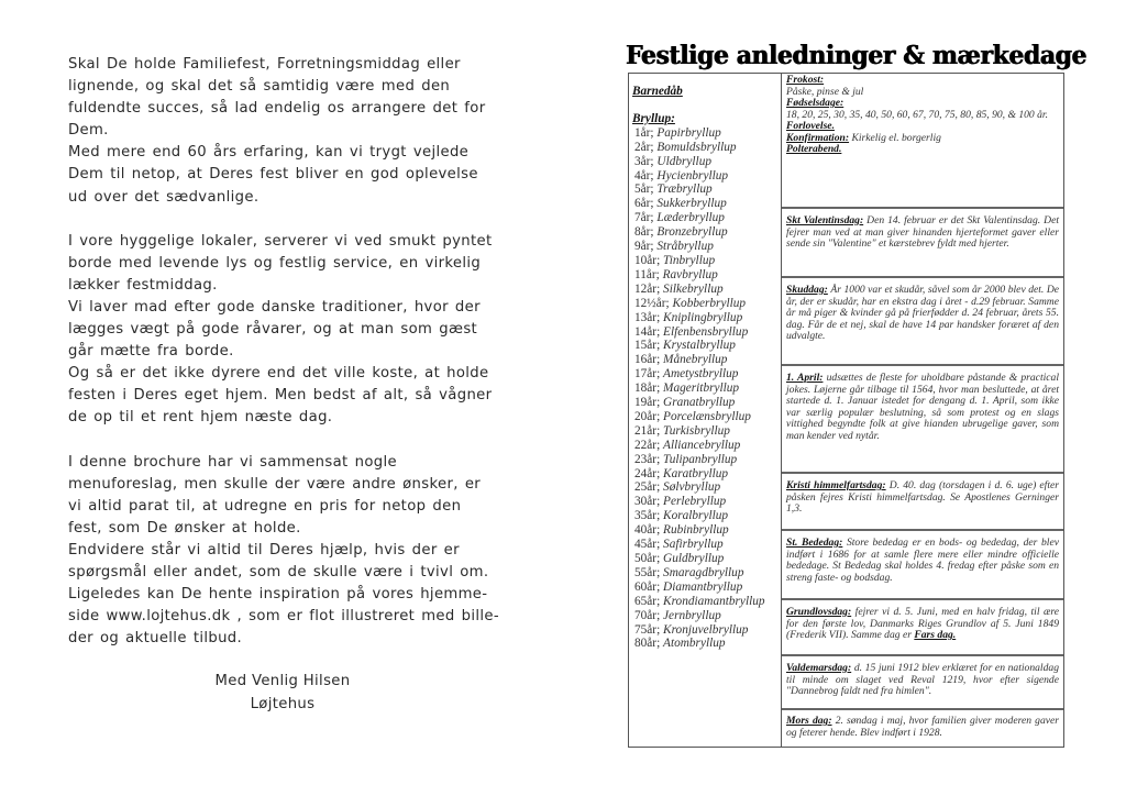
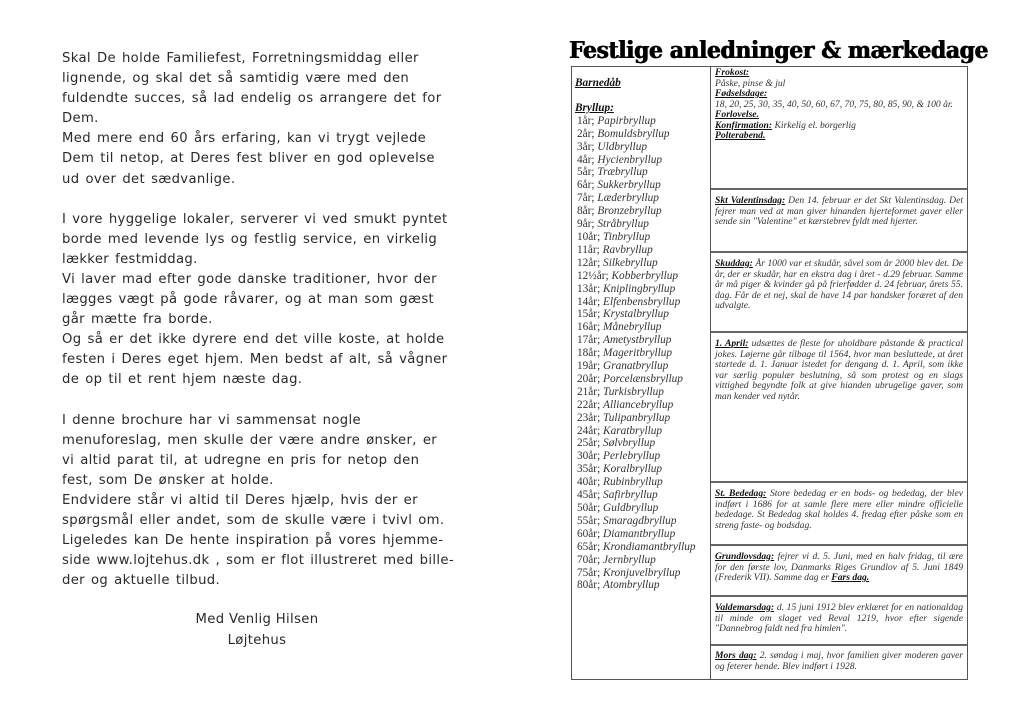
  Skal De holde Familiefest, Forretningsmiddag eller
  lignende, og skal det så samtidig være med den
  fuldendte succes, så lad endelig os arrangere det for
  Dem.
  Med mere end 60 års erfaring, kan vi trygt vejlede
  Dem til netop, at Deres fest bliver en god oplevelse
  ud over det sædvanlige.
  I vore hyggelige lokaler, serverer vi ved smukt pyntet
  borde med levende lys og festlig service, en virkelig
  lækker festmiddag.
  Vi laver mad efter gode danske traditioner, hvor der
  lægges vægt på gode råvarer, og at man som gæst
  går mætte fra borde.
  Og så er det ikke dyrere end det ville koste, at holde
  festen i Deres eget hjem. Men bedst af alt, så vågner
  de op til et rent hjem næste dag.
  I denne brochure har vi sammensat nogle
  menuforeslag, men skulle der være andre ønsker, er
  vi altid parat til, at udregne en pris for netop den
  fest, som De ønsker at holde.
  Endvidere står vi altid til Deres hjælp, hvis der er
  spørgsmål eller andet, som de skulle være i tvivl om.
  Ligeledes kan De hente inspiration på vores hjemme-
  side www.lojtehus.dk , som er flot illustreret med bille-
  der og aktuelle tilbud.
  Med Venlig Hilsen
  Løjtehus
  Festlige anledninger & mærkedage
  Barnedåb
  Bryllup:
  1år; Papirbryllup
  2år; Bomuldsbryllup
  3år; Uldbryllup
  4år; Hycienbryllup
  5år; Træbryllup
  6år; Sukkerbryllup
  7år; Læderbryllup
  8år; Bronzebryllup
  9år; Stråbryllup
  10år; Tinbryllup
  11år; Ravbryllup
  12år; Silkebryllup
  12½år; Kobberbryllup
  13år; Kniplingbryllup
  14år; Elfenbensbryllup
  15år; Krystalbryllup
  16år; Månebryllup
  17år; Ametystbryllup
  18år; Mageritbryllup
  19år; Granatbryllup
  20år; Porcelænsbryllup
  21år; Turkisbryllup
  22år; Alliancebryllup
  23år; Tulipanbryllup
  24år; Karatbryllup
  25år; Sølvbryllup
  30år; Perlebryllup
  35år; Koralbryllup
  40år; Rubinbryllup
  45år; Safirbryllup
  50år; Guldbryllup
  55år; Smaragdbryllup
  60år; Diamantbryllup
  65år; Krondiamantbryllup
  70år; Jernbryllup
  75år; Kronjuvelbryllup
  80år; Atombryllup
  Frokost:
  Påske, pinse & jul
  Fødselsdage:
  18, 20, 25, 30, 35, 40, 50, 60, 67, 70, 75, 80, 85, 90, & 100 år.
  Forlovelse.
  Konfirmation: Kirkelig el. borgerlig
  Polterabend.
  Skt Valentinsdag: Den 14. februar er det Skt Valentinsdag. Det fejrer man ved at man giver hinanden hjerteformet gaver eller sende sin "Valentine" et kærstebrev fyldt med hjerter.
  Skuddag: År 1000 var et skudår, såvel som år 2000 blev det. De år, der er skudår, har en ekstra dag i året - d.29 februar. Samme år må piger & kvinder gå på frierfødder d. 24 februar, årets 55. dag. Får de et nej, skal de have 14 par handsker foræret af den udvalgte.
  1. April: udsættes de fleste for uholdbare påstande & practical jokes. Løjerne går tilbage til 1564, hvor man besluttede, at året startede d. 1. Januar istedet for dengang d. 1. April, som ikke var særlig populær beslutning, så som protest og en slags vittighed begyndte folk at give hianden ubrugelige gaver, som man kender ved nytår.
- Kristi himmelfartsdag: D. 40. dag (torsdagen i d. 6. uge) efter påsken fejres Kristi himmelfartsdag. Se Apostlenes Gerninger 1,3.
  St. Bededag: Store bededag er en bods- og bededag, der blev indført i 1686 for at samle flere mere eller mindre officielle bededage. St Bededag skal holdes 4. fredag efter påske som en streng faste- og bodsdag.
  Grundlovsdag: fejrer vi d. 5. Juni, med en halv fridag, til ære for den første lov, Danmarks Riges Grundlov af 5. Juni 1849 (Frederik VII). Samme dag er Fars dag.
  Valdemarsdag: d. 15 juni 1912 blev erklæret for en nationaldag til minde om slaget ved Reval 1219, hvor efter sigende "Dannebrog faldt ned fra himlen".
  Mors dag: 2. søndag i maj, hvor familien giver moderen gaver og feterer hende. Blev indført i 1928.
